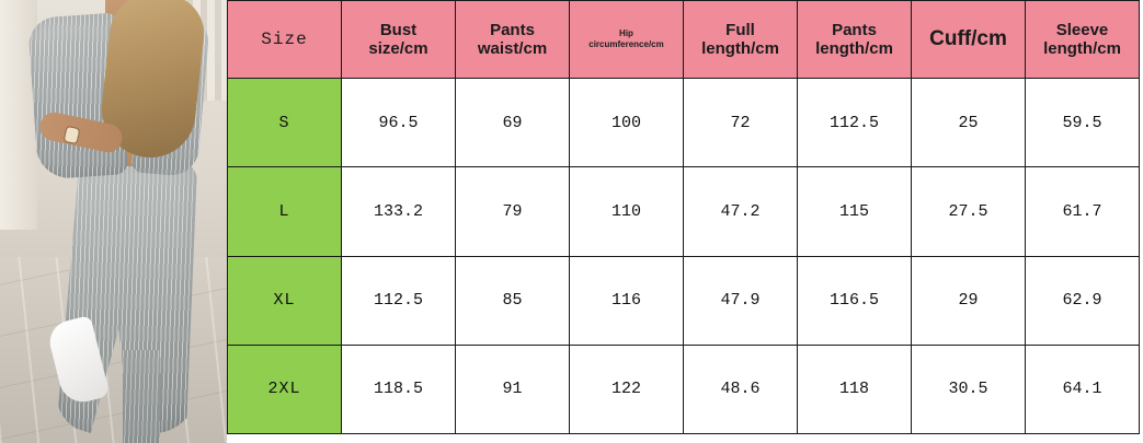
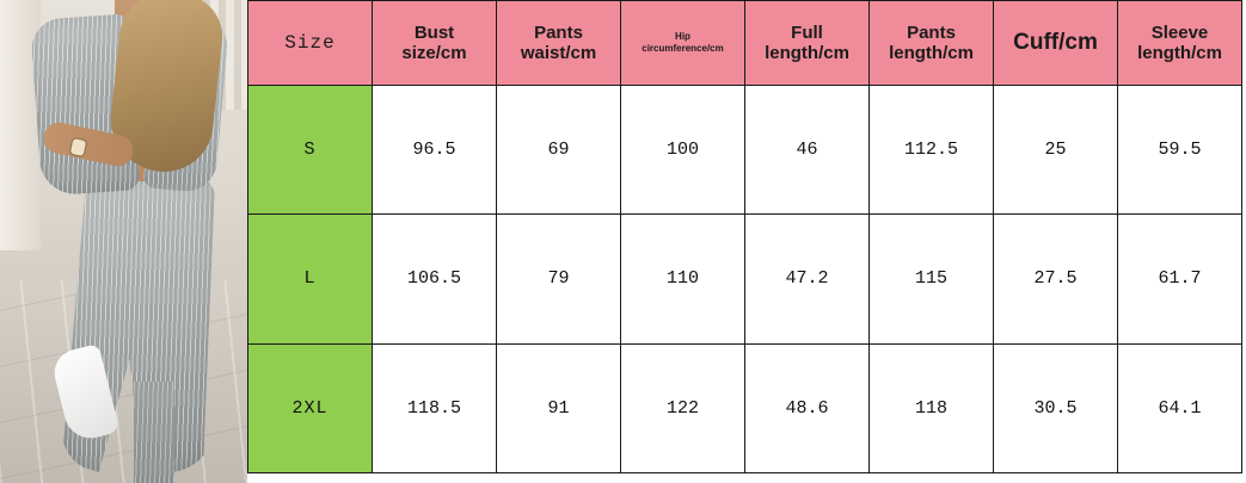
  Size	Bust size/cm	Pants waist/cm	Hip circumference/cm	Full length/cm	Pants length/cm	Cuff/cm	Sleeve length/cm
- S	96.5	69	100	72	112.5	25	59.5
+ S	96.5	69	100	46	112.5	25	59.5
- L	133.2	79	110	47.2	115	27.5	61.7
+ L	106.5	79	110	47.2	115	27.5	61.7
- XL	112.5	85	116	47.9	116.5	29	62.9
  2XL	118.5	91	122	48.6	118	30.5	64.1
